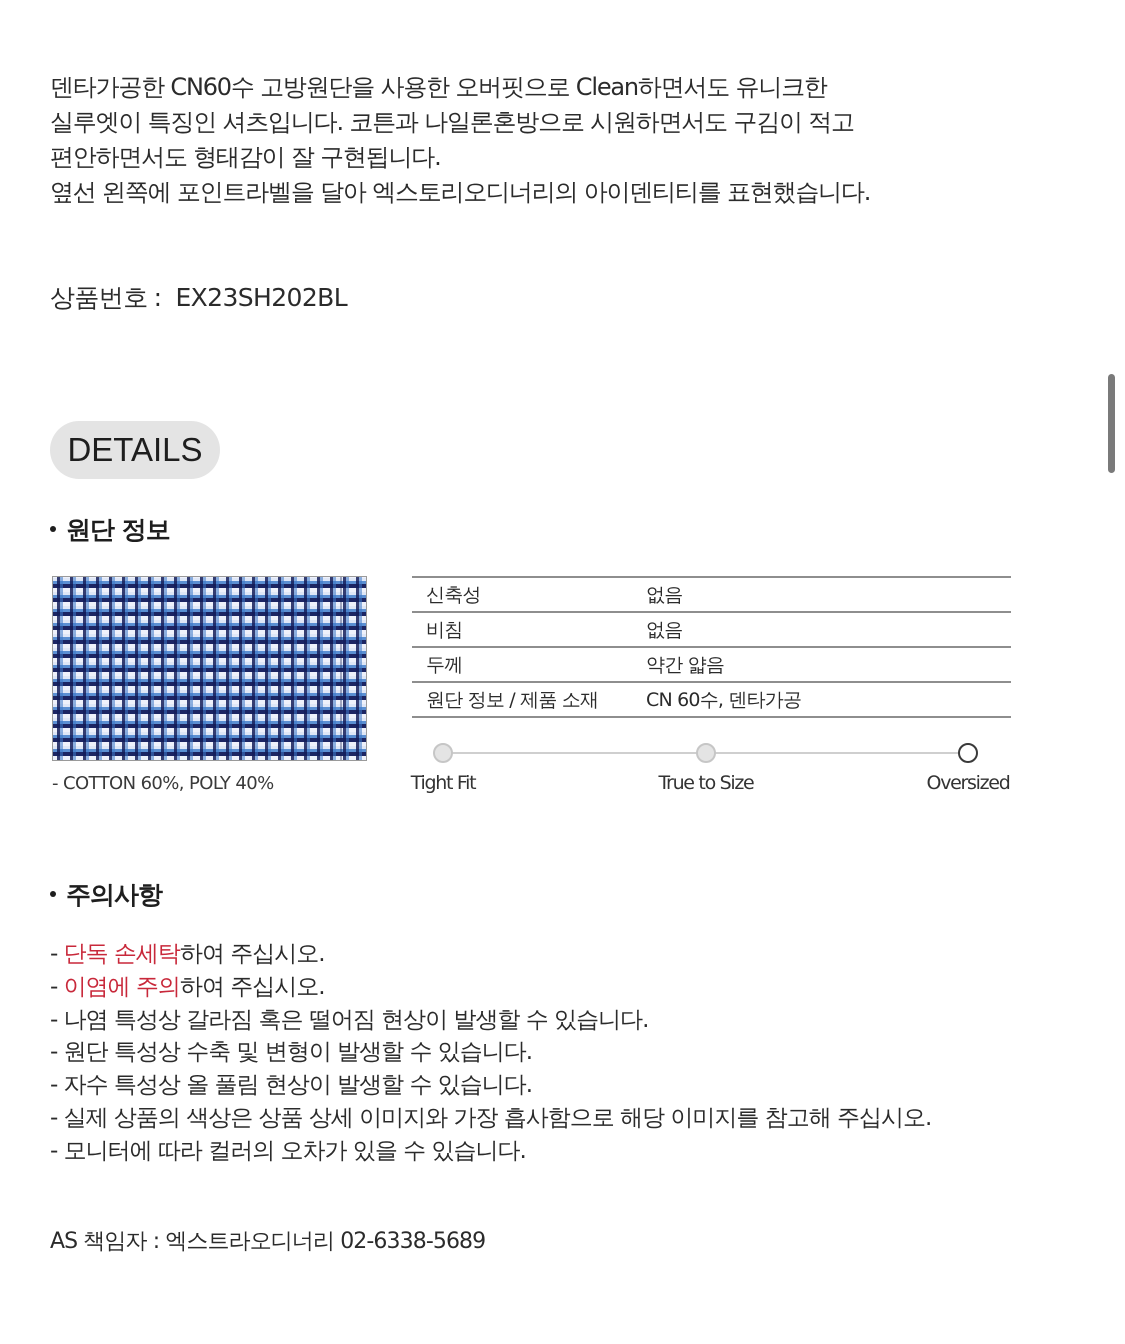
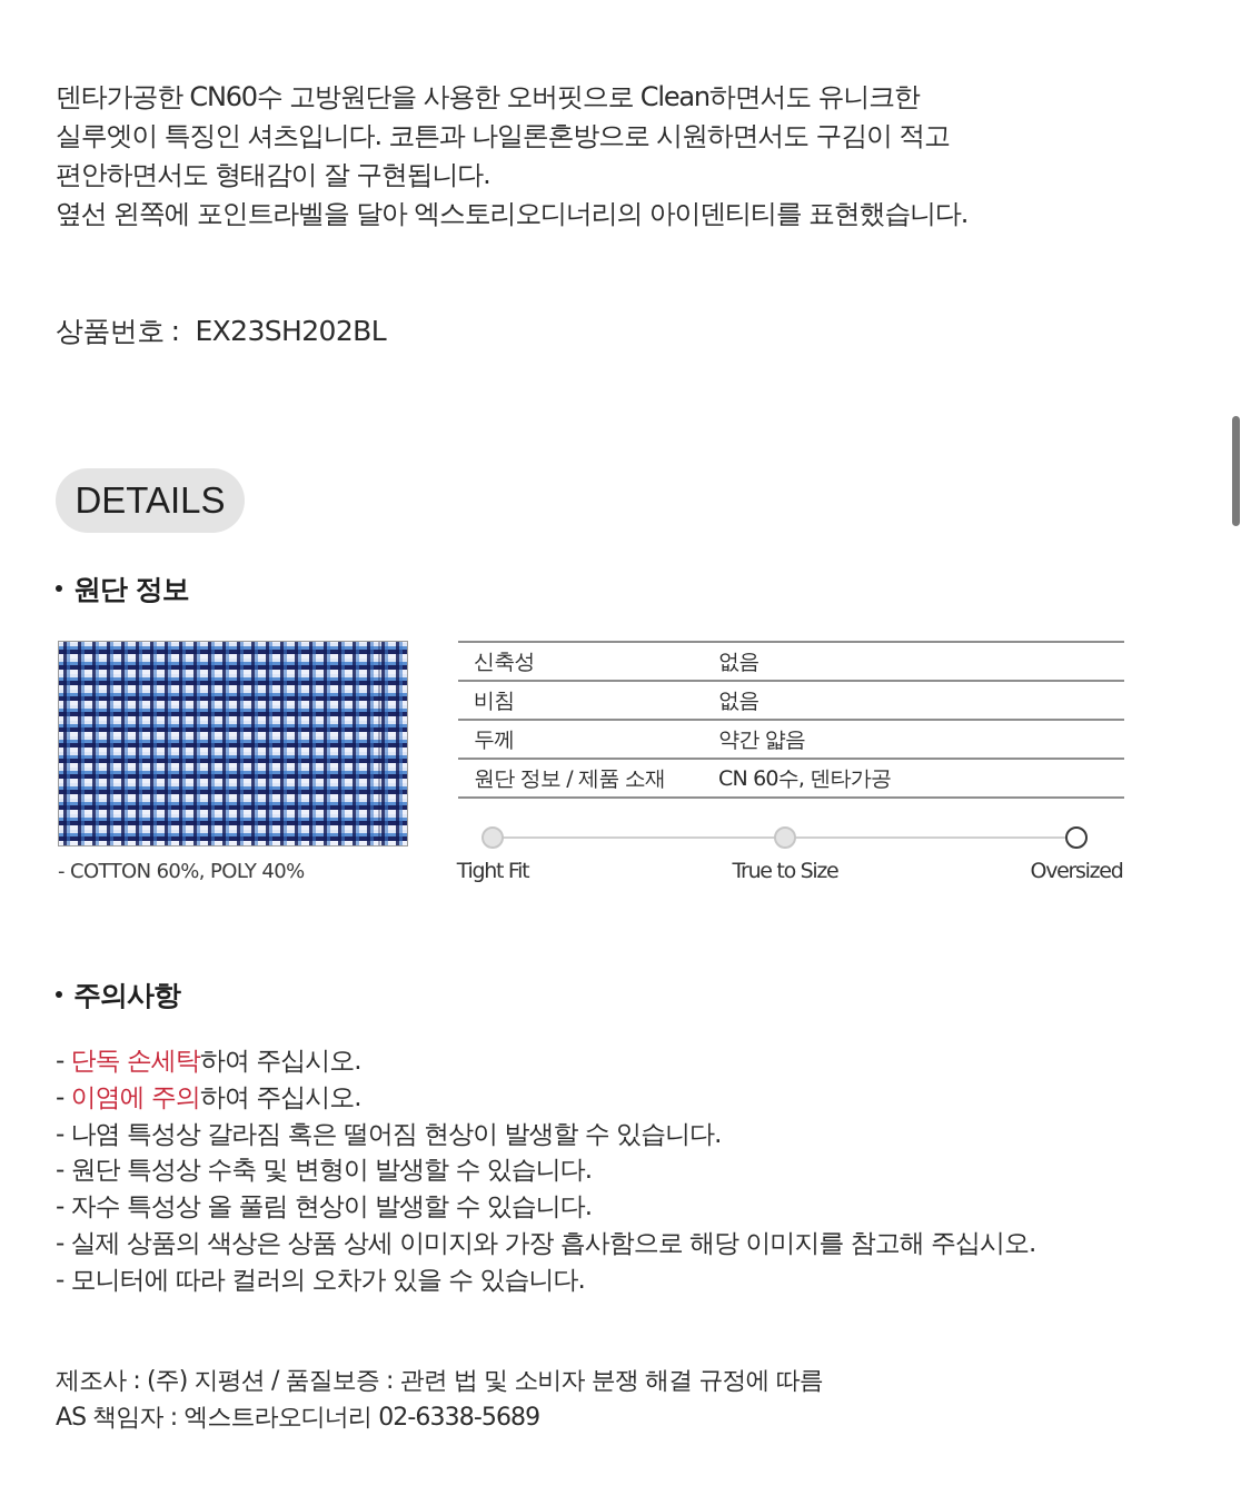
  덴타가공한 CN60수 고방원단을 사용한 오버핏으로 Clean하면서도 유니크한
  실루엣이 특징인 셔츠입니다. 코튼과 나일론혼방으로 시원하면서도 구김이 적고
  편안하면서도 형태감이 잘 구현됩니다.
  옆선 왼쪽에 포인트라벨을 달아 엑스토리오디너리의 아이덴티티를 표현했습니다.
  상품번호 : EX23SH202BL
  DETAILS
  원단 정보
  - COTTON 60%, POLY 40%
  신축성
  없음
  비침
  없음
  두께
  약간 얇음
  원단 정보 / 제품 소재
  CN 60수, 덴타가공
  Tight Fit
  True to Size
  Oversized
  주의사항
  - 단독 손세탁하여 주십시오.
  - 이염에 주의하여 주십시오.
  - 나염 특성상 갈라짐 혹은 떨어짐 현상이 발생할 수 있습니다.
  - 원단 특성상 수축 및 변형이 발생할 수 있습니다.
  - 자수 특성상 올 풀림 현상이 발생할 수 있습니다.
  - 실제 상품의 색상은 상품 상세 이미지와 가장 흡사함으로 해당 이미지를 참고해 주십시오.
  - 모니터에 따라 컬러의 오차가 있을 수 있습니다.
+ 제조사 : (주) 지평션 / 품질보증 : 관련 법 및 소비자 분쟁 해결 규정에 따름
  AS 책임자 : 엑스트라오디너리 02-6338-5689
